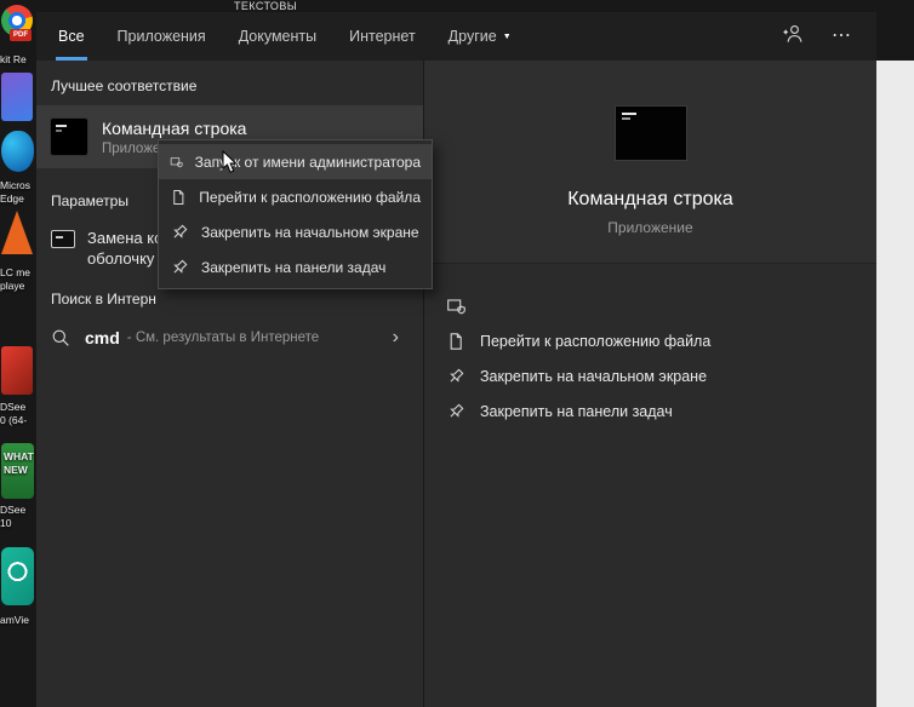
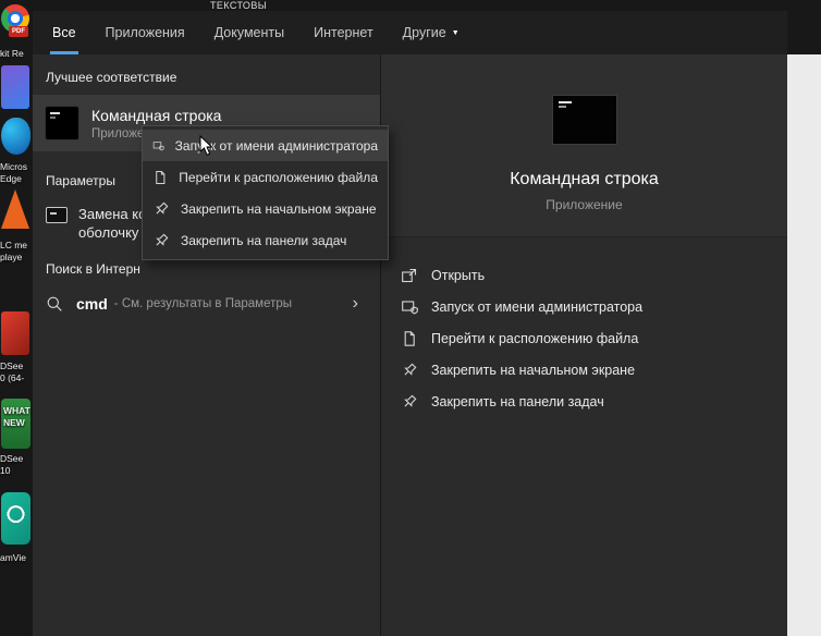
  ТЕКСТОВЫ
  kit Re
  Micros
  Edge
  LC me
  playe
  DSee
  0 (64-
  WHAT
  NEW
  DSee
  10
  amVie
  Все
  Приложения
  Документы
  Интернет
  Другие
- ⋯
  Лучшее соответствие
  Командная строка
  Прилож
  Параметры
  Замена к
  оболочку
  Поиск в Интерн
  cmd
- - См. результаты в Интернете
+ - См. результаты в Параметры
  ›
  Командная строка
  Приложение
+ Открыть
+ Запуск от имени администратора
  Перейти к расположению файла
  Закрепить на начальном экране
  Закрепить на панели задач
  Запк от имени администратора
  Перейти к расположению файла
  Закрепить на начальном экране
  Закрепить на панели задач
